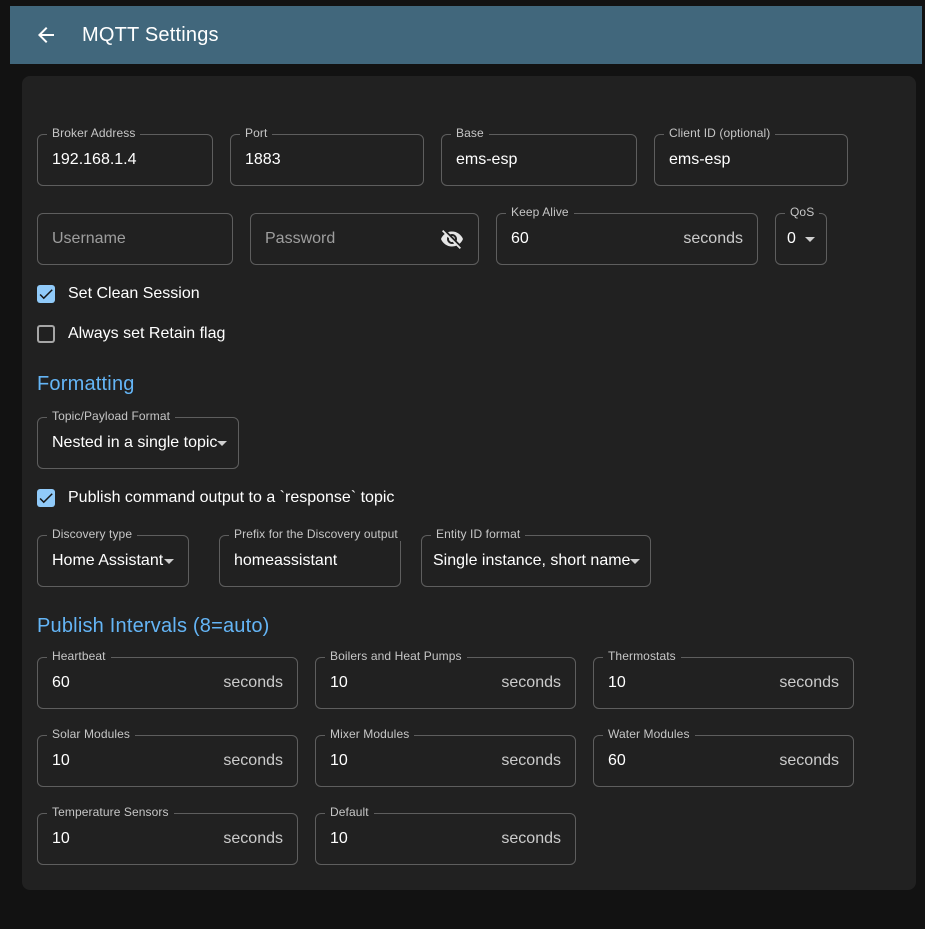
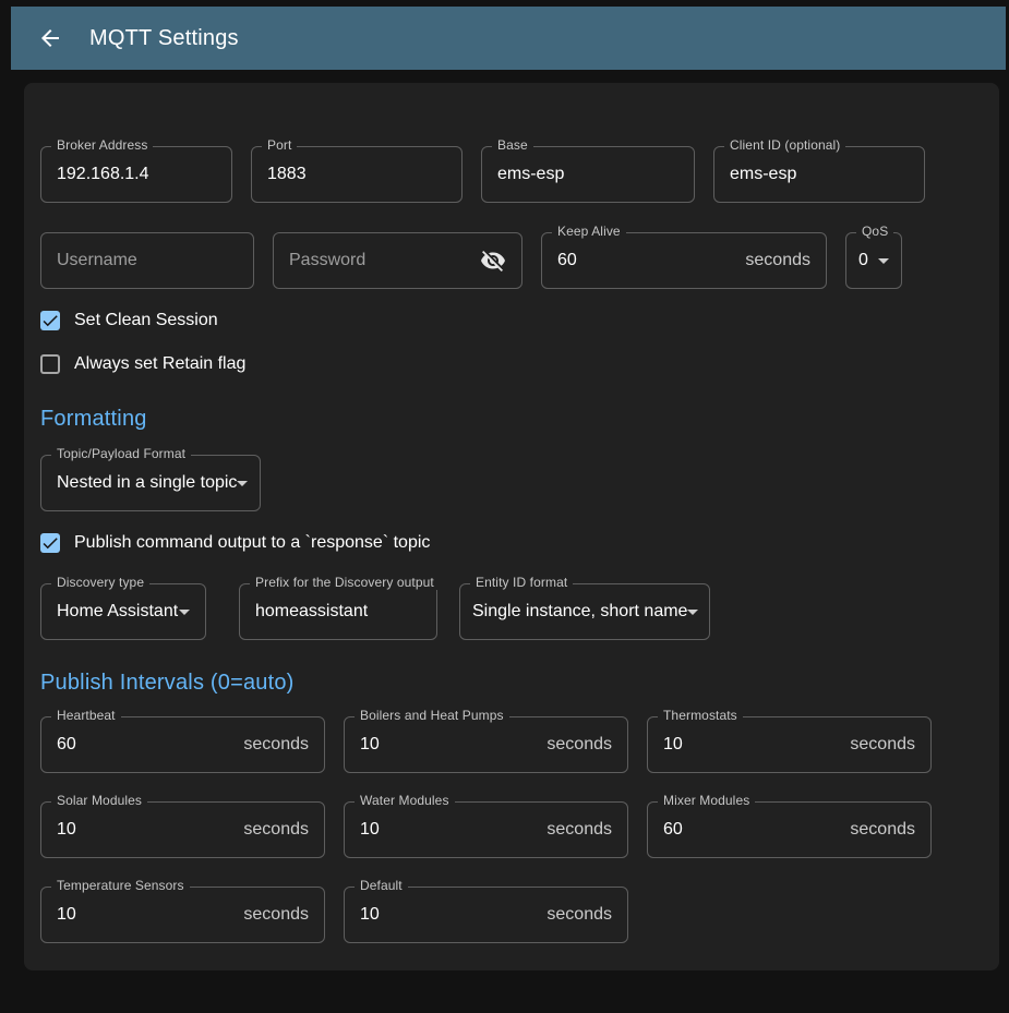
  MQTT Settings
  Broker Address
  192.168.1.4
  Port
  1883
  Base
  ems-esp
  Client ID (optional)
  ems-esp
  Username
  Password
  Keep Alive
  60
  seconds
  QoS
  0
  Set Clean Session
  Always set Retain flag
  Formatting
  Topic/Payload Format
  Nested in a single topic
  Publish command output to a `response` topic
  Discovery type
  Home Assistant
  Prefix for the Discovery output
  homeassistant
  Entity ID format
  Single instance, short name
- Publish Intervals (8=auto)
+ Publish Intervals (0=auto)
  Heartbeat
  60
  seconds
  Boilers and Heat Pumps
  10
  seconds
  Thermostats
  10
  seconds
  Solar Modules
  10
  seconds
- Mixer Modules
+ Water Modules
  10
  seconds
- Water Modules
+ Mixer Modules
  60
  seconds
  Temperature Sensors
  10
  seconds
  Default
  10
  seconds
